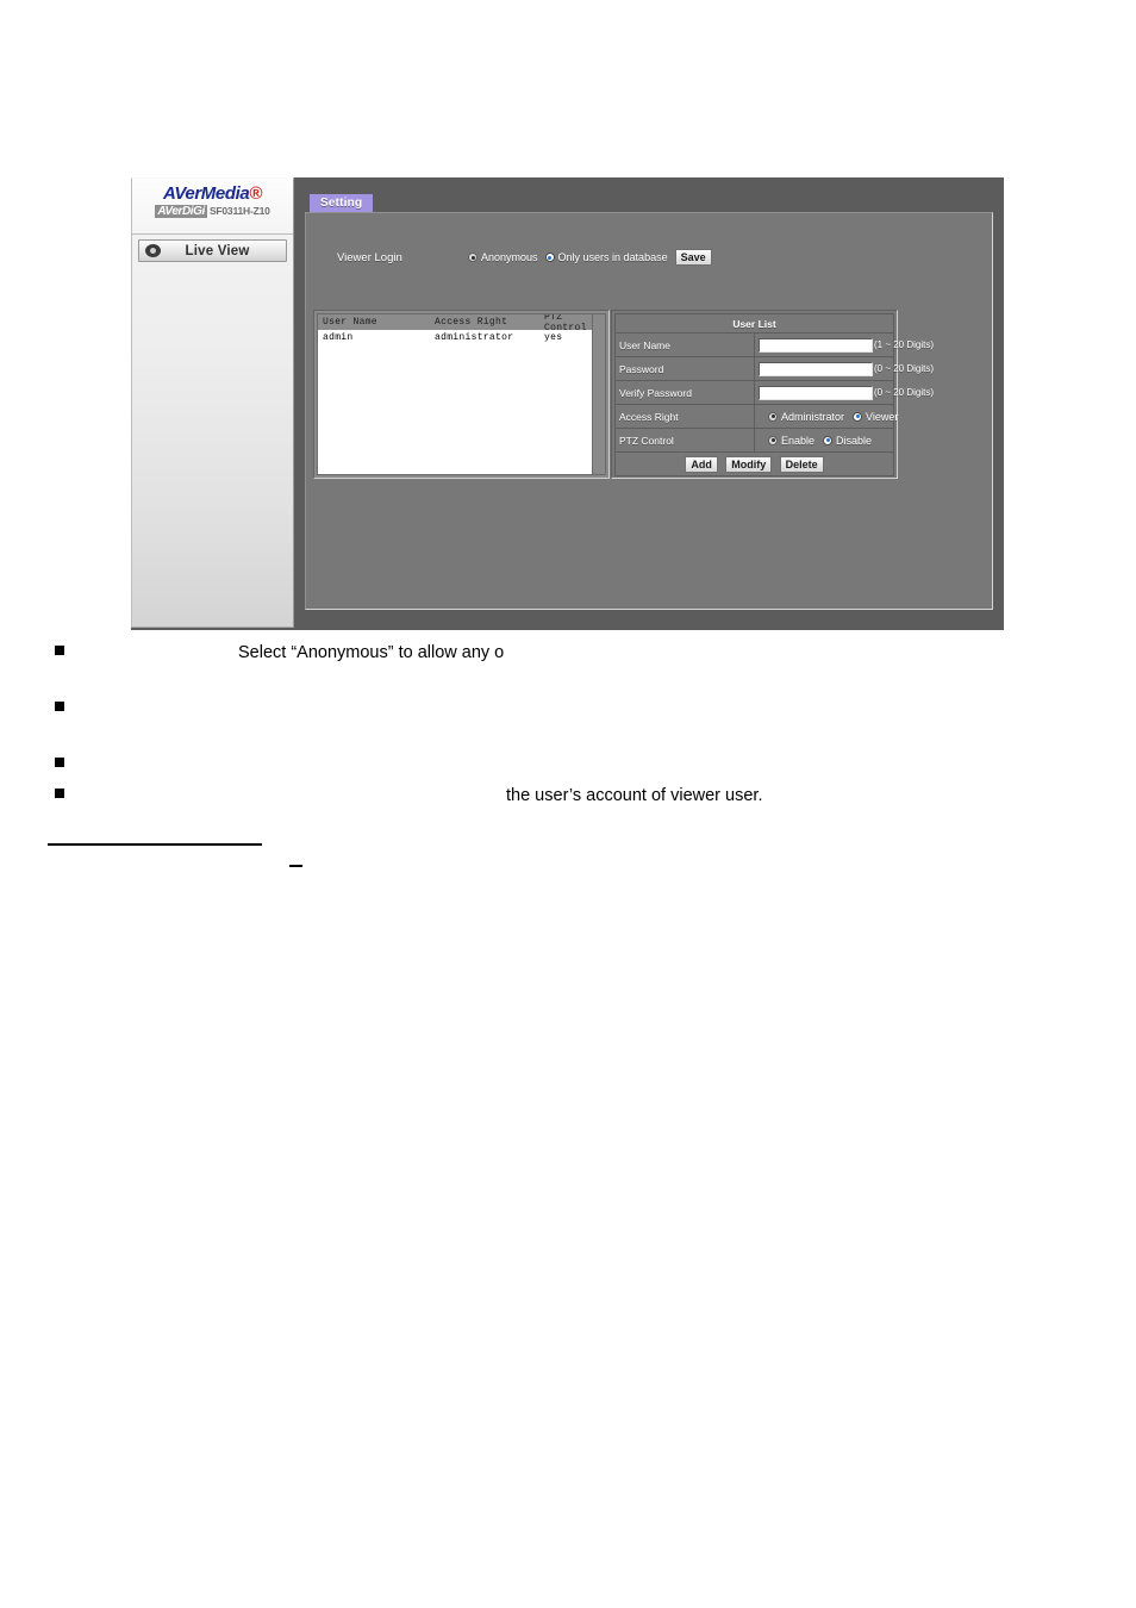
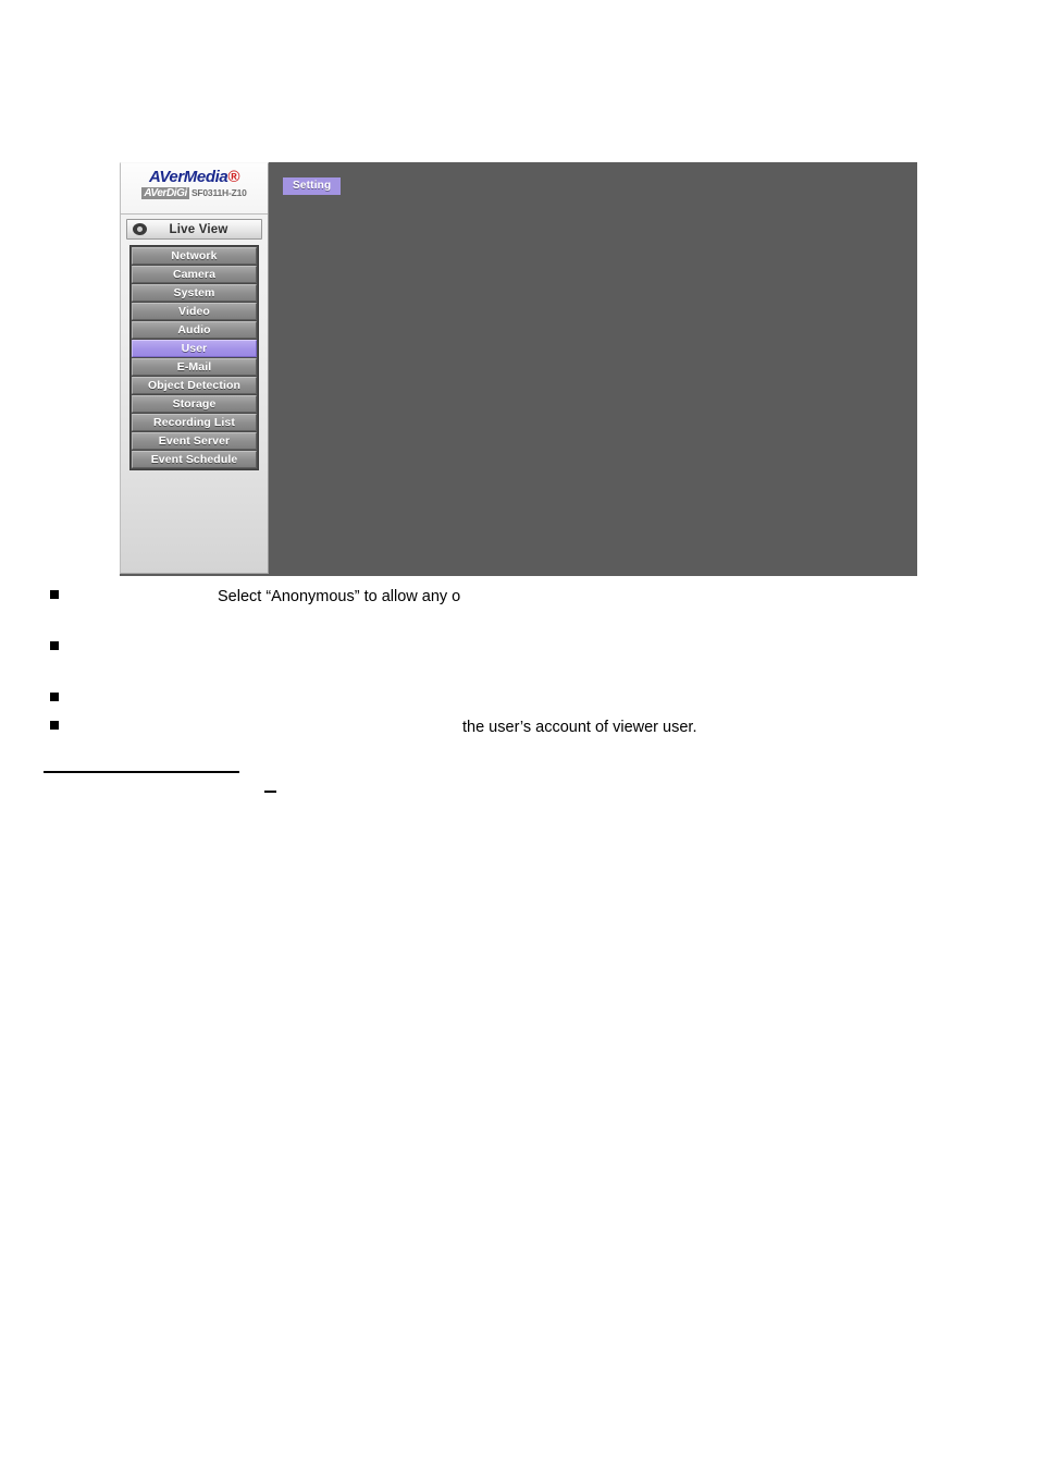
  AVerMedia®
  AVerDiGi
  SF0311H-Z10
  Live View
+ Network
+ Camera
+ System
+ Video
+ Audio
+ User
+ E-Mail
+ Object Detection
+ Storage
+ Recording List
+ Event Server
+ Event Schedule
  Setting
- Viewer Login
- Anonymous
- Only users in database
- Save
- User Name
- Access Right
- PTZ Control
- admin
- administrator
- yes
- User List
- User Name	(1 ~ 20 Digits)
- Password	(0 ~ 20 Digits)
- Verify Password	(0 ~ 20 Digits)
- Access Right	Administrator Viewer
- PTZ Control	Enable Disable
- Add Modify Delete
  Select “Anonymous” to allow any o
  the user’s account of viewer user.
